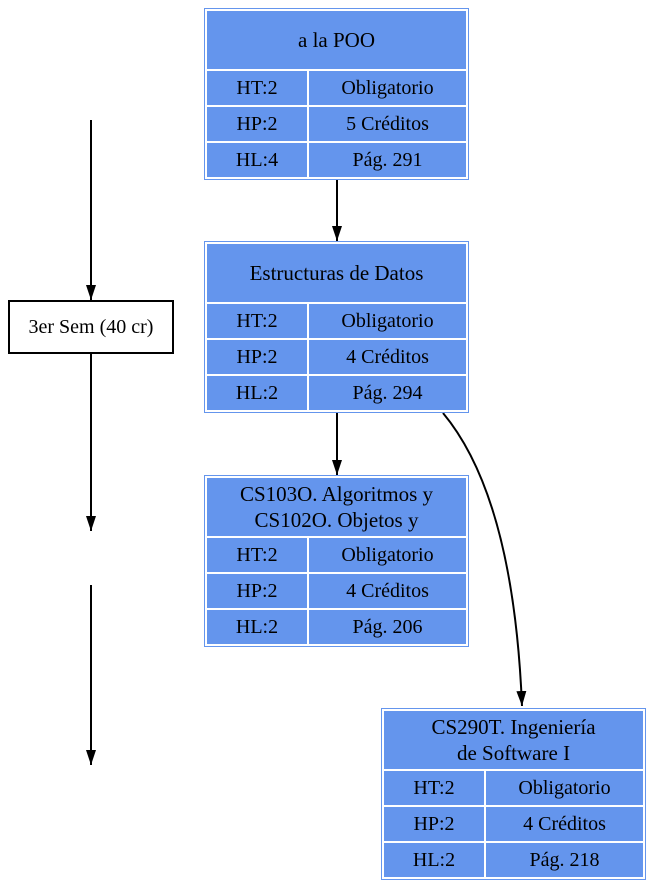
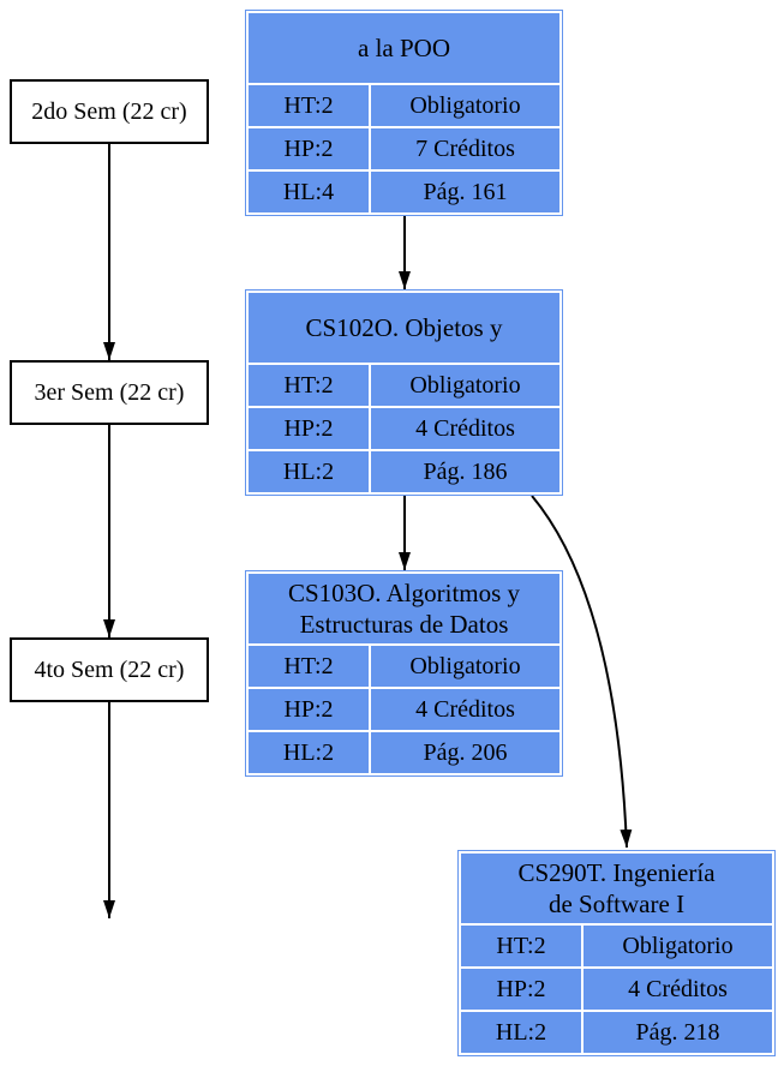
+ 2do Sem (22 cr)
- 3er Sem (40 cr)
+ 3er Sem (22 cr)
+ 4to Sem (22 cr)
  a la POO
  HT:2
  Obligatorio
  HP:2
- 5 Créditos
+ 7 Créditos
  HL:4
- Pág. 291
+ Pág. 161
- Estructuras de Datos
+ CS102O. Objetos y
  HT:2
  Obligatorio
  HP:2
  4 Créditos
  HL:2
- Pág. 294
+ Pág. 186
  CS103O. Algoritmos y
- CS102O. Objetos y
+ Estructuras de Datos
  HT:2
  Obligatorio
  HP:2
  4 Créditos
  HL:2
  Pág. 206
  CS290T. Ingeniería
  de Software I
  HT:2
  Obligatorio
  HP:2
  4 Créditos
  HL:2
  Pág. 218
